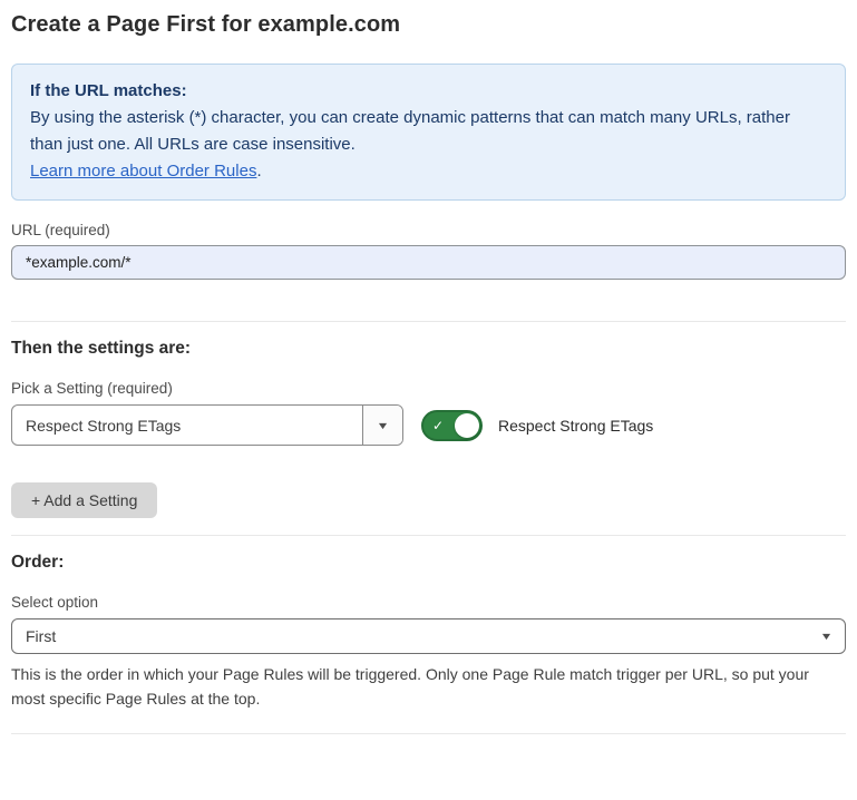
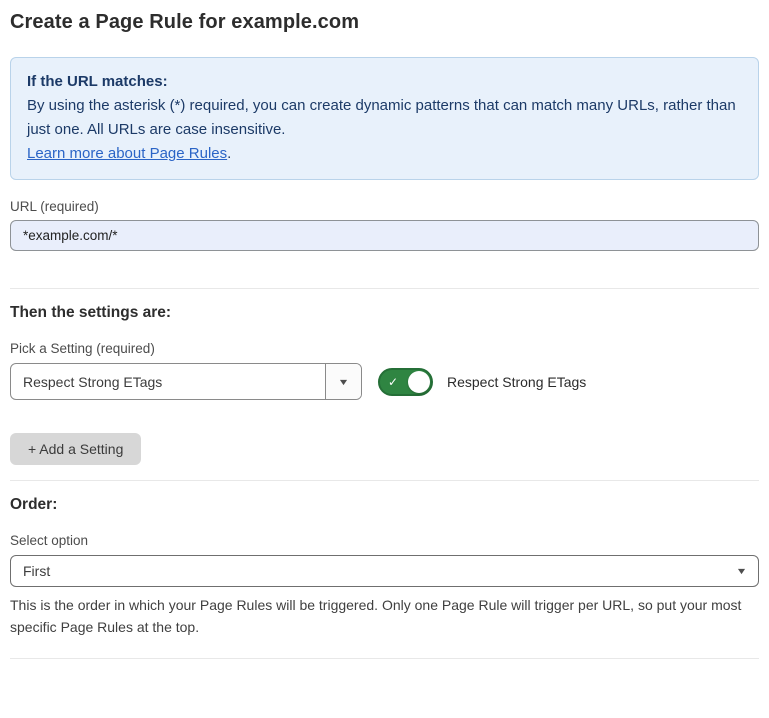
- Create a Page First for example.com
+ Create a Page Rule for example.com
  If the URL matches:
- By using the asterisk (*) character, you can create dynamic patterns that can match many URLs, rather than just one. All URLs are case insensitive.
+ By using the asterisk (*) required, you can create dynamic patterns that can match many URLs, rather than just one. All URLs are case insensitive.
- Learn more about Order Rules.
+ Learn more about Page Rules.
  URL (required)
  *example.com/*
  Then the settings are:
  Pick a Setting (required)
  Respect Strong ETags
  ▼
  ✓
  Respect Strong ETags
  + Add a Setting
  Order:
  Select option
  First
  ▼
- This is the order in which your Page Rules will be triggered. Only one Page Rule match trigger per URL, so put your most specific Page Rules at the top.
+ This is the order in which your Page Rules will be triggered. Only one Page Rule will trigger per URL, so put your most specific Page Rules at the top.
